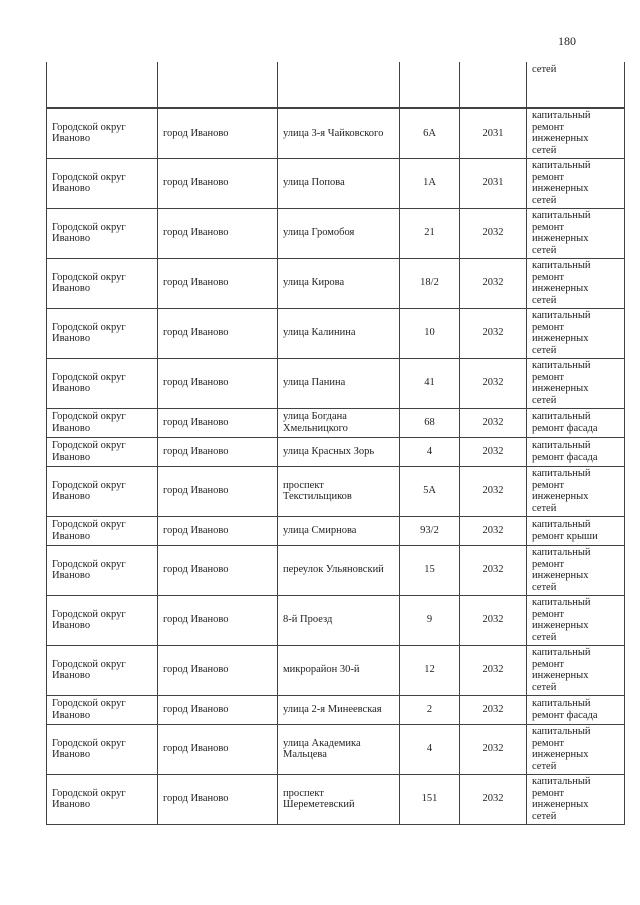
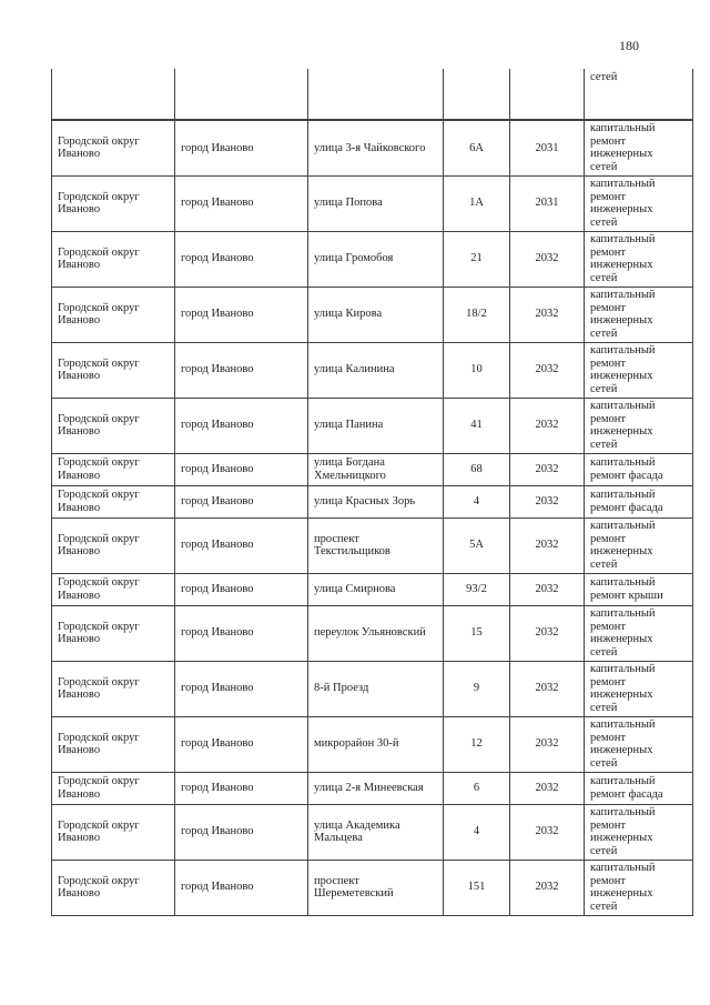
  180
  					сетей
  Городской округ Иваново	город Иваново	улица 3-я Чайковского	6А	2031	капитальный ремонт инженерных сетей
  Городской округ Иваново	город Иваново	улица Попова	1А	2031	капитальный ремонт инженерных сетей
  Городской округ Иваново	город Иваново	улица Громобоя	21	2032	капитальный ремонт инженерных сетей
  Городской округ Иваново	город Иваново	улица Кирова	18/2	2032	капитальный ремонт инженерных сетей
  Городской округ Иваново	город Иваново	улица Калинина	10	2032	капитальный ремонт инженерных сетей
  Городской округ Иваново	город Иваново	улица Панина	41	2032	капитальный ремонт инженерных сетей
  Городской округ Иваново	город Иваново	улица Богдана Хмельницкого	68	2032	капитальный ремонт фасада
  Городской округ Иваново	город Иваново	улица Красных Зорь	4	2032	капитальный ремонт фасада
  Городской округ Иваново	город Иваново	проспект Текстильщиков	5А	2032	капитальный ремонт инженерных сетей
  Городской округ Иваново	город Иваново	улица Смирнова	93/2	2032	капитальный ремонт крыши
  Городской округ Иваново	город Иваново	переулок Ульяновский	15	2032	капитальный ремонт инженерных сетей
  Городской округ Иваново	город Иваново	8-й Проезд	9	2032	капитальный ремонт инженерных сетей
  Городской округ Иваново	город Иваново	микрорайон 30-й	12	2032	капитальный ремонт инженерных сетей
- Городской округ Иваново	город Иваново	улица 2-я Минеевская	2	2032	капитальный ремонт фасада
+ Городской округ Иваново	город Иваново	улица 2-я Минеевская	6	2032	капитальный ремонт фасада
  Городской округ Иваново	город Иваново	улица Академика Мальцева	4	2032	капитальный ремонт инженерных сетей
  Городской округ Иваново	город Иваново	проспект Шереметевский	151	2032	капитальный ремонт инженерных сетей
